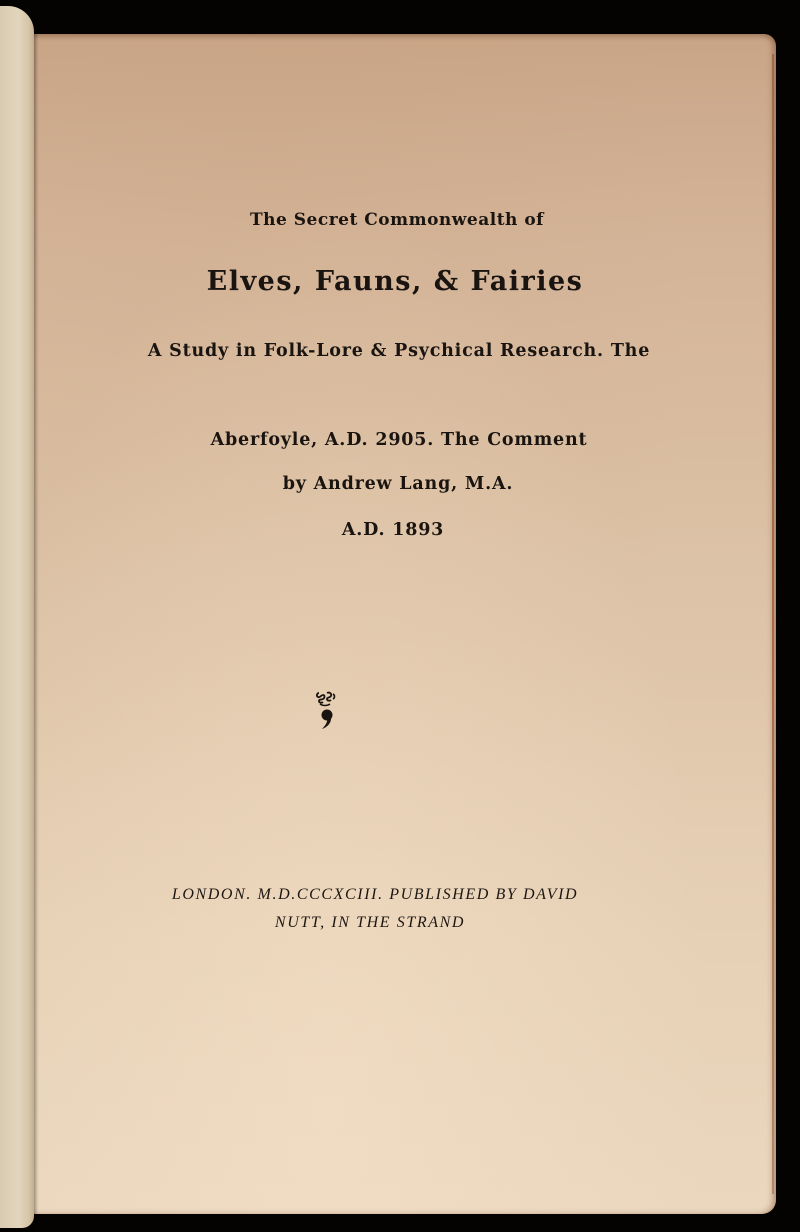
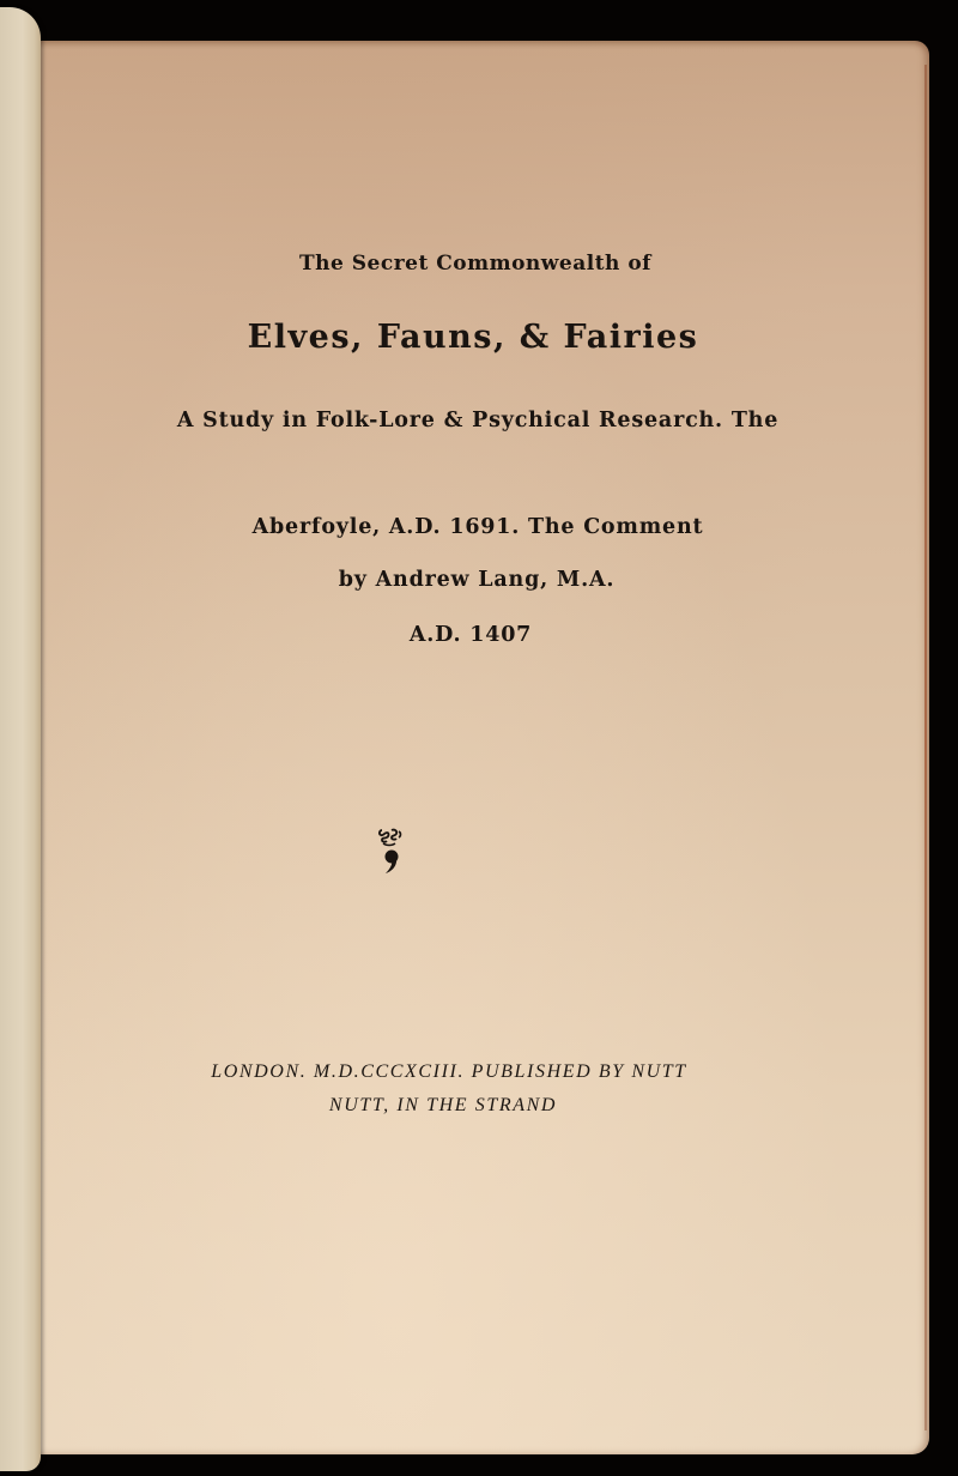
  The Secret Commonwealth of
  Elves, Fauns, & Fairies
  A Study in Folk-Lore & Psychical Research. The
- Aberfoyle, A.D. 2905. The Comment
+ Aberfoyle, A.D. 1691. The Comment
  by Andrew Lang, M.A.
- A.D. 1893
+ A.D. 1407
- LONDON. M.D.CCCXCIII. PUBLISHED BY DAVID
+ LONDON. M.D.CCCXCIII. PUBLISHED BY NUTT
  NUTT, IN THE STRAND
